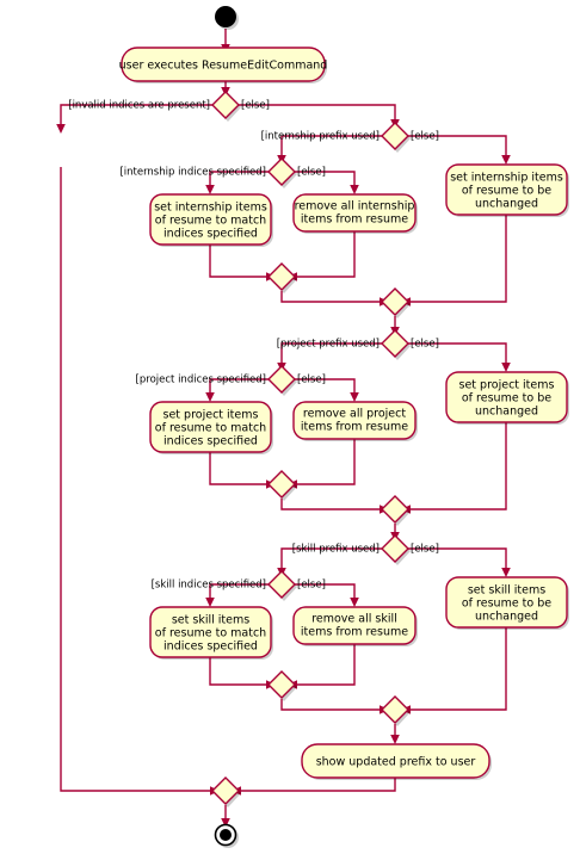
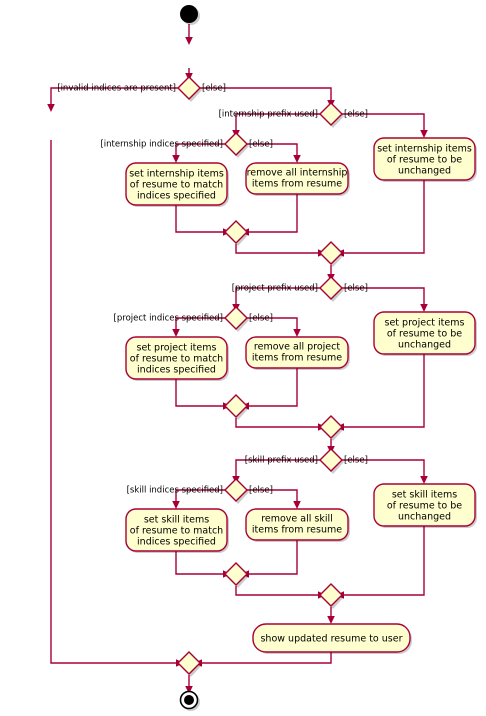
- user executes ResumeEditCommand
  set internship items
  of resume to match
  indices specified
  remove all internship
  items from resume
  set internship items
  of resume to be
  unchanged
  set project items
  of resume to match
  indices specified
  remove all project
  items from resume
  set project items
  of resume to be
  unchanged
  set skill items
  of resume to match
  indices specified
  remove all skill
  items from resume
  set skill items
  of resume to be
  unchanged
- show updated prefix to user
+ show updated resume to user
  [invalid indices are present]
  [else]
  [internship prefix used]
  [else]
  [internship indices specified]
  [else]
  [project prefix used]
  [else]
  [project indices specified]
  [else]
  [skill prefix used]
  [else]
  [skill indices specified]
  [else]
